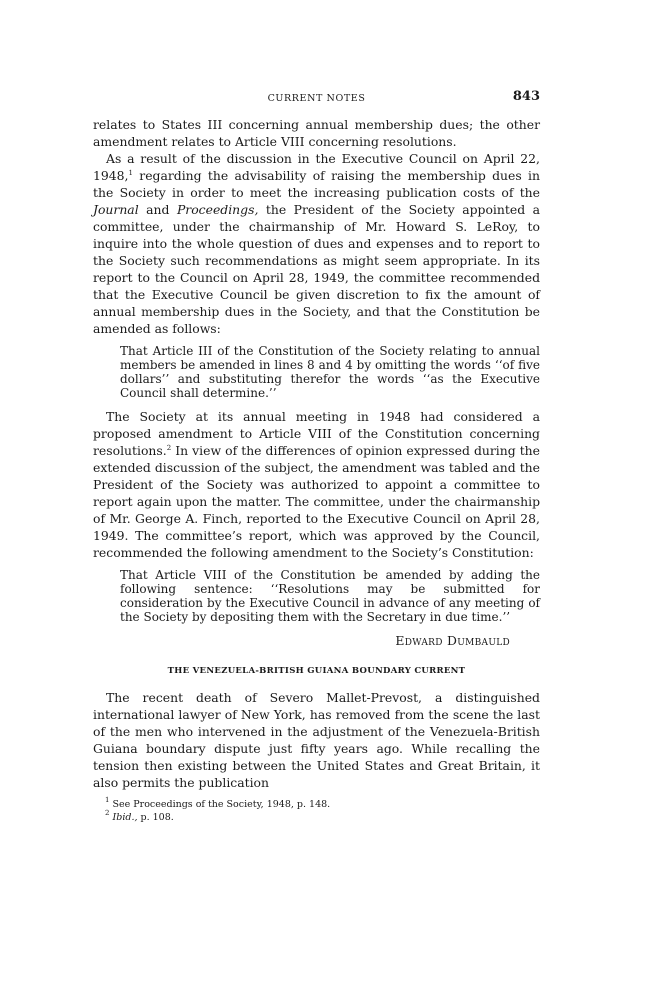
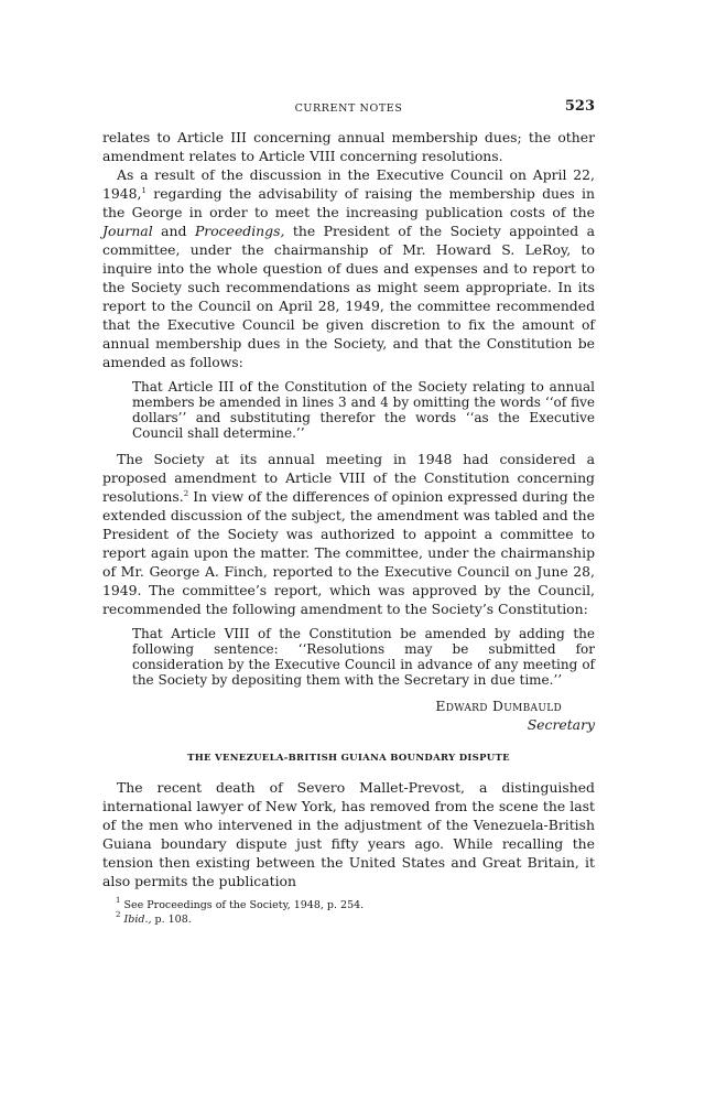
  CURRENT NOTES
- 843
+ 523
- relates to States III concerning annual membership dues; the other amendment relates to Article VIII concerning resolutions.
+ relates to Article III concerning annual membership dues; the other amendment relates to Article VIII concerning resolutions.
- As a result of the discussion in the Executive Council on April 22, 1948,1 regarding the advisability of raising the membership dues in the Society in order to meet the increasing publication costs of the Journal and Proceedings, the President of the Society appointed a committee, under the chairmanship of Mr. Howard S. LeRoy, to inquire into the whole question of dues and expenses and to report to the Society such recommendations as might seem appropriate. In its report to the Council on April 28, 1949, the committee recommended that the Executive Council be given discretion to fix the amount of annual membership dues in the Society, and that the Constitution be amended as follows:
+ As a result of the discussion in the Executive Council on April 22, 1948,1 regarding the advisability of raising the membership dues in the George in order to meet the increasing publication costs of the Journal and Proceedings, the President of the Society appointed a committee, under the chairmanship of Mr. Howard S. LeRoy, to inquire into the whole question of dues and expenses and to report to the Society such recommendations as might seem appropriate. In its report to the Council on April 28, 1949, the committee recommended that the Executive Council be given discretion to fix the amount of annual membership dues in the Society, and that the Constitution be amended as follows:
- That Article III of the Constitution of the Society relating to annual members be amended in lines 8 and 4 by omitting the words ‘‘of five dollars’’ and substituting therefor the words ‘‘as the Executive Council shall determine.’’
+ That Article III of the Constitution of the Society relating to annual members be amended in lines 3 and 4 by omitting the words ‘‘of five dollars’’ and substituting therefor the words ‘‘as the Executive Council shall determine.’’
- The Society at its annual meeting in 1948 had considered a proposed amendment to Article VIII of the Constitution concerning resolutions.2 In view of the differences of opinion expressed during the extended discussion of the subject, the amendment was tabled and the President of the Society was authorized to appoint a committee to report again upon the matter. The committee, under the chairmanship of Mr. George A. Finch, reported to the Executive Council on April 28, 1949. The committee’s report, which was approved by the Council, recommended the following amendment to the Society’s Constitution:
+ The Society at its annual meeting in 1948 had considered a proposed amendment to Article VIII of the Constitution concerning resolutions.2 In view of the differences of opinion expressed during the extended discussion of the subject, the amendment was tabled and the President of the Society was authorized to appoint a committee to report again upon the matter. The committee, under the chairmanship of Mr. George A. Finch, reported to the Executive Council on June 28, 1949. The committee’s report, which was approved by the Council, recommended the following amendment to the Society’s Constitution:
  That Article VIII of the Constitution be amended by adding the following sentence: ‘‘Resolutions may be submitted for consideration by the Executive Council in advance of any meeting of the Society by depositing them with the Secretary in due time.’’
  Edward Dumbauld
+ Secretary
- THE VENEZUELA-BRITISH GUIANA BOUNDARY CURRENT
+ THE VENEZUELA-BRITISH GUIANA BOUNDARY DISPUTE
  The recent death of Severo Mallet-Prevost, a distinguished international lawyer of New York, has removed from the scene the last of the men who intervened in the adjustment of the Venezuela-British Guiana boundary dispute just fifty years ago. While recalling the tension then existing between the United States and Great Britain, it also permits the publication
- 1 See Proceedings of the Society, 1948, p. 148.
+ 1 See Proceedings of the Society, 1948, p. 254.
  2 Ibid., p. 108.
